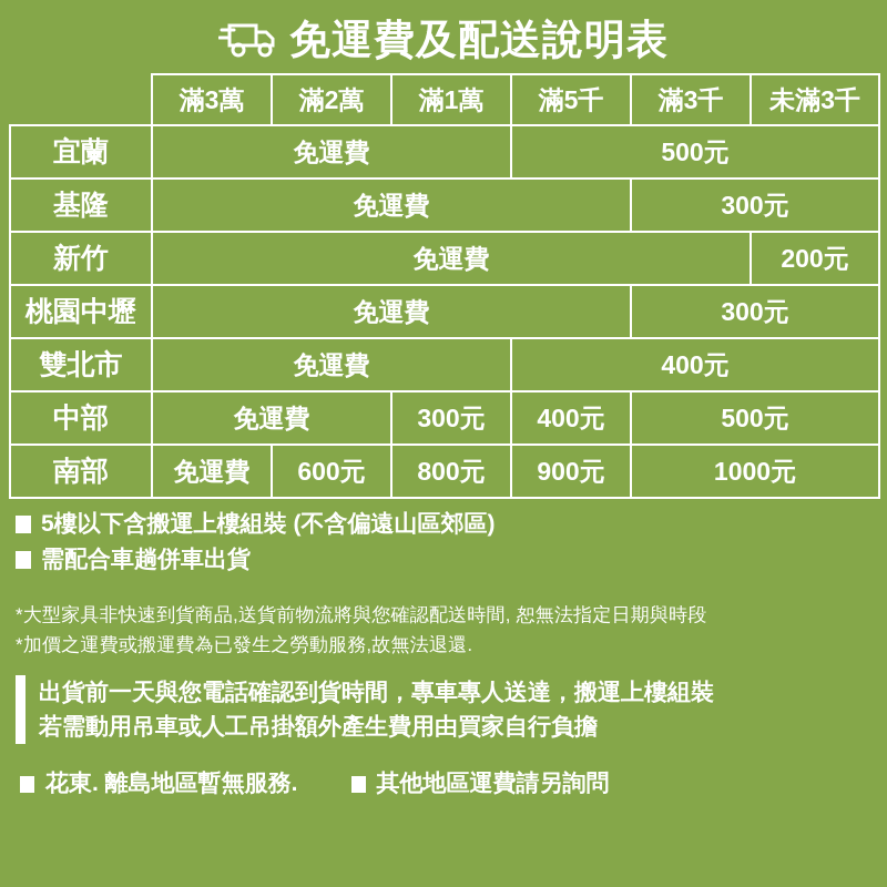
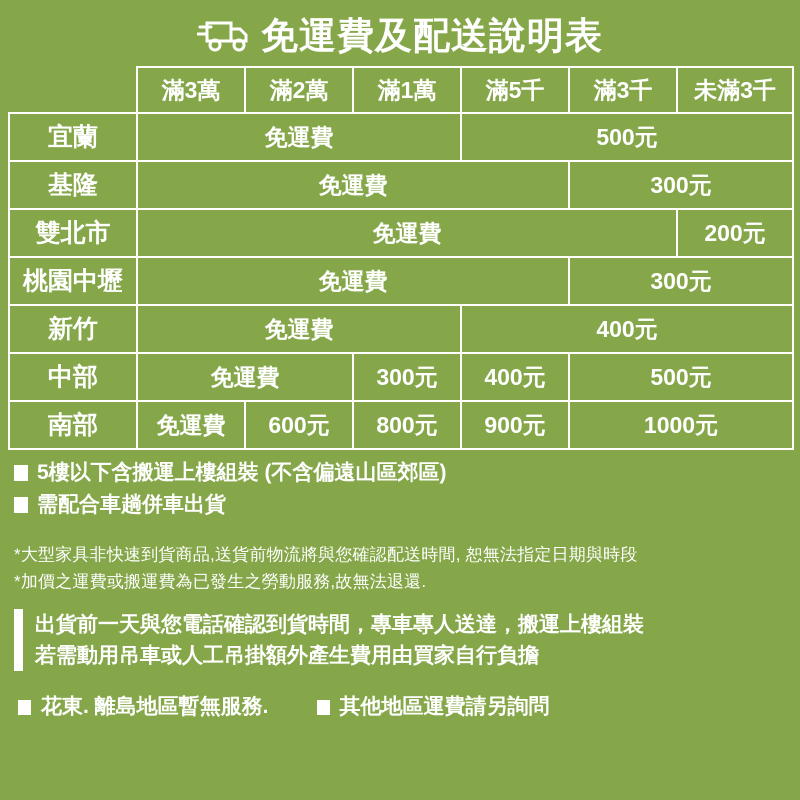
  免運費及配送說明表
  	滿3萬	滿2萬	滿1萬	滿5千	滿3千	未滿3千
  宜蘭	免運費	500元
  基隆	免運費	300元
- 新竹	免運費	200元
+ 雙北市	免運費	200元
  桃園中壢	免運費	300元
- 雙北市	免運費	400元
+ 新竹	免運費	400元
  中部	免運費	300元	400元	500元
  南部	免運費	600元	800元	900元	1000元
  5樓以下含搬運上樓組裝 (不含偏遠山區郊區)
  需配合車趟併車出貨
  *大型家具非快速到貨商品,送貨前物流將與您確認配送時間, 恕無法指定日期與時段
  *加價之運費或搬運費為已發生之勞動服務,故無法退還.
  出貨前一天與您電話確認到貨時間，專車專人送達，搬運上樓組裝
  若需動用吊車或人工吊掛額外產生費用由買家自行負擔
  花東. 離島地區暫無服務.
  其他地區運費請另詢問
